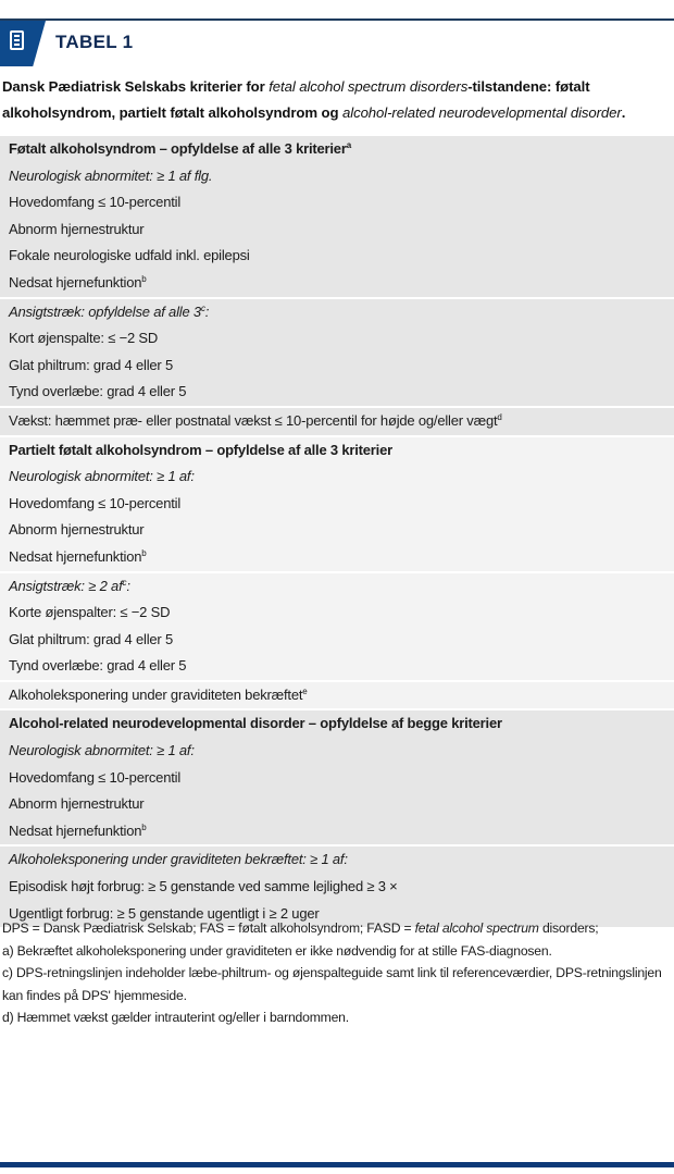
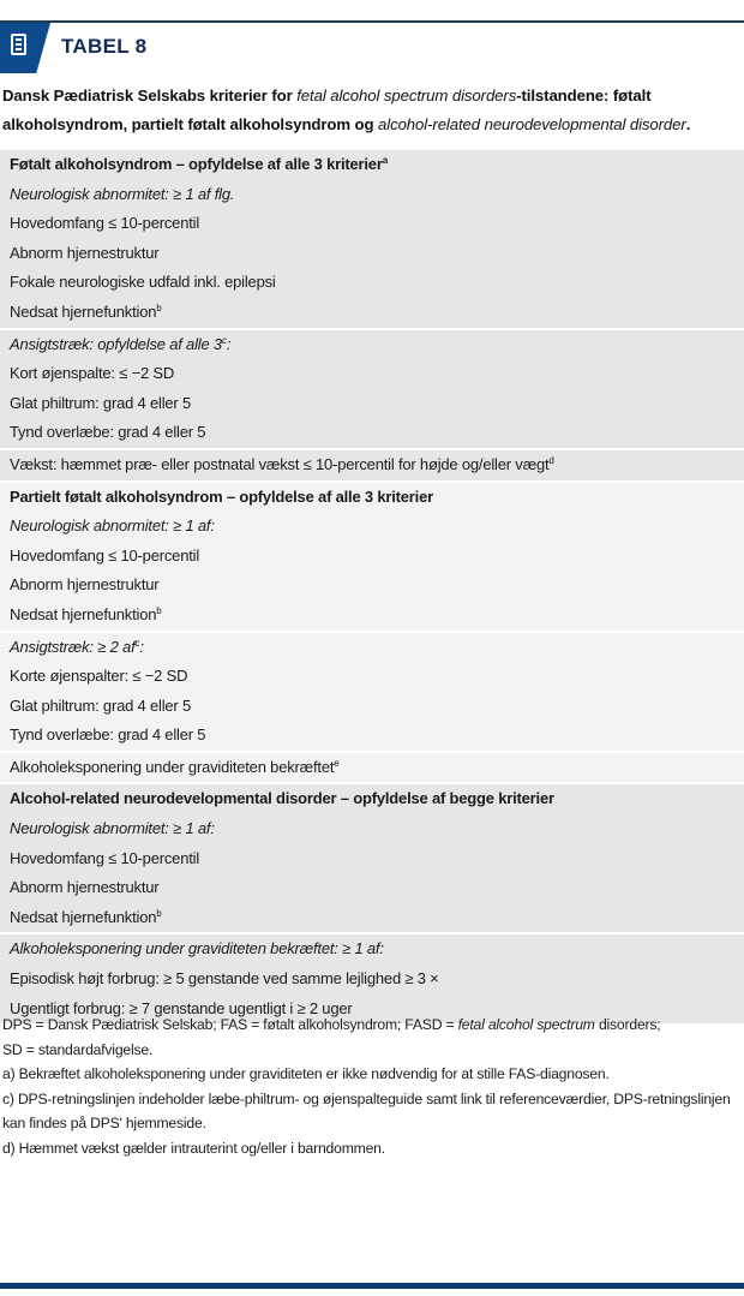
- TABEL 1
+ TABEL 8
  Dansk Pædiatrisk Selskabs kriterier for fetal alcohol spectrum disorders-tilstandene: føtalt alkoholsyndrom, partielt føtalt alkoholsyndrom og alcohol-related neurodevelopmental disorder.
  Føtalt alkoholsyndrom – opfyldelse af alle 3 kriteriera
  Neurologisk abnormitet: ≥ 1 af flg.
  Hovedomfang ≤ 10-percentil
  Abnorm hjernestruktur
  Fokale neurologiske udfald inkl. epilepsi
  Nedsat hjernefunktionb
  Ansigtstræk: opfyldelse af alle 3c:
  Kort øjenspalte: ≤ −2 SD
  Glat philtrum: grad 4 eller 5
  Tynd overlæbe: grad 4 eller 5
  Vækst: hæmmet præ- eller postnatal vækst ≤ 10-percentil for højde og/eller vægtd
  Partielt føtalt alkoholsyndrom – opfyldelse af alle 3 kriterier
  Neurologisk abnormitet: ≥ 1 af:
  Hovedomfang ≤ 10-percentil
  Abnorm hjernestruktur
  Nedsat hjernefunktionb
  Ansigtstræk: ≥ 2 afc:
  Korte øjenspalter: ≤ −2 SD
  Glat philtrum: grad 4 eller 5
  Tynd overlæbe: grad 4 eller 5
  Alkoholeksponering under graviditeten bekræftete
  Alcohol-related neurodevelopmental disorder – opfyldelse af begge kriterier
  Neurologisk abnormitet: ≥ 1 af:
  Hovedomfang ≤ 10-percentil
  Abnorm hjernestruktur
  Nedsat hjernefunktionb
  Alkoholeksponering under graviditeten bekræftet: ≥ 1 af:
  Episodisk højt forbrug: ≥ 5 genstande ved samme lejlighed ≥ 3 ×
- Ugentligt forbrug: ≥ 5 genstande ugentligt i ≥ 2 uger
+ Ugentligt forbrug: ≥ 7 genstande ugentligt i ≥ 2 uger
  DPS = Dansk Pædiatrisk Selskab; FAS = føtalt alkoholsyndrom; FASD = fetal alcohol spectrum disorders;
+ SD = standardafvigelse.
  a) Bekræftet alkoholeksponering under graviditeten er ikke nødvendig for at stille FAS-diagnosen.
  c) DPS-retningslinjen indeholder læbe-philtrum- og øjenspalteguide samt link til referenceværdier, DPS-retningslinjen kan findes på DPS' hjemmeside.
  d) Hæmmet vækst gælder intrauterint og/eller i barndommen.
